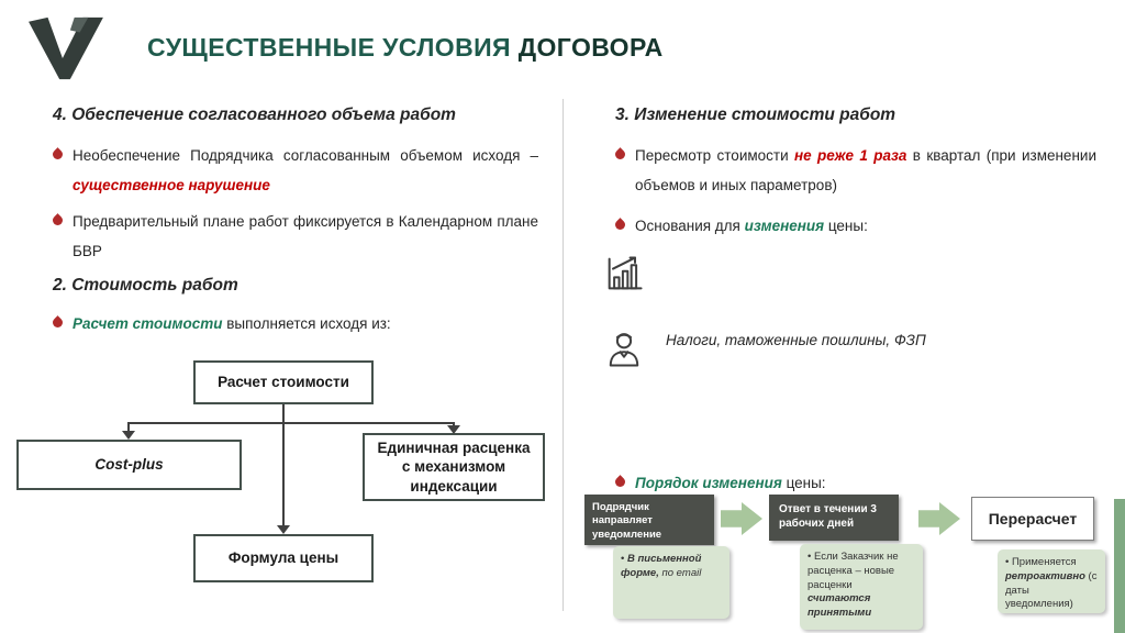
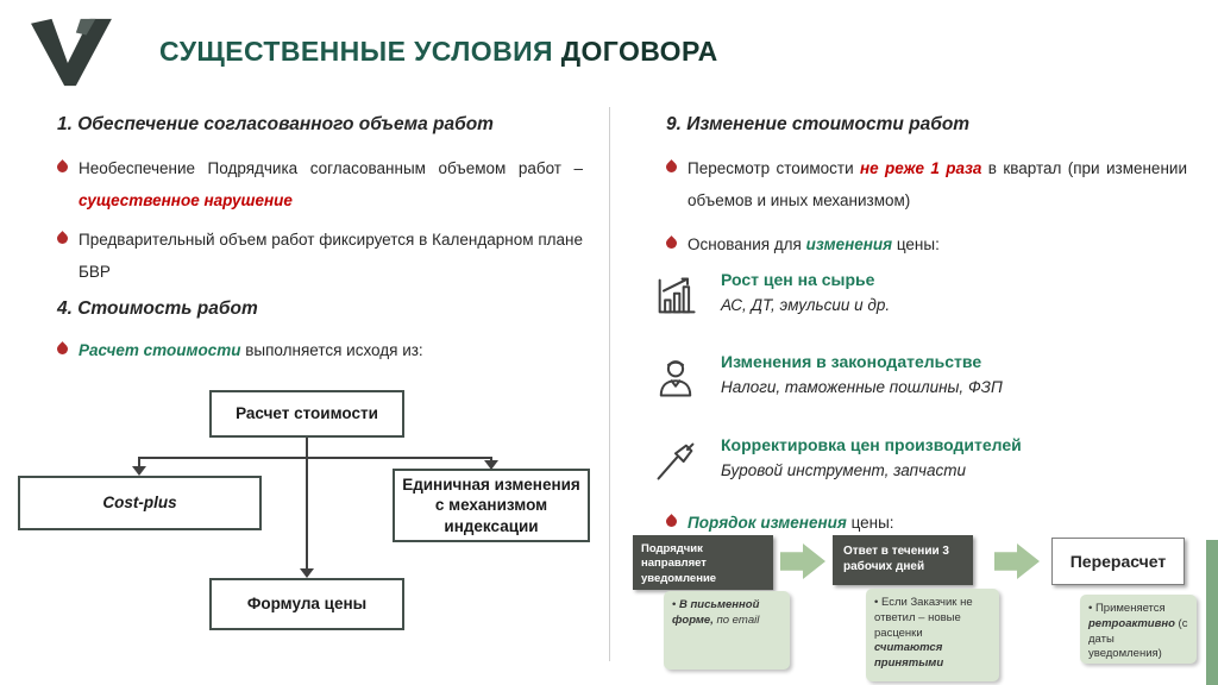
  СУЩЕСТВЕННЫЕ УСЛОВИЯ ДОГОВОРА
- 4. Обеспечение согласованного объема работ
+ 1. Обеспечение согласованного объема работ
- Необеспечение Подрядчика согласованным объемом исходя – существенное нарушение
+ Необеспечение Подрядчика согласованным объемом работ – существенное нарушение
- Предварительный плане работ фиксируется в Календарном плане БВР
+ Предварительный объем работ фиксируется в Календарном плане БВР
- 2. Стоимость работ
+ 4. Стоимость работ
  Расчет стоимости выполняется исходя из:
  Расчет стоимости
  Cost-plus
- Единичная расценка с механизмом индексации
+ Единичная изменения с механизмом индексации
  Формула цены
- 3. Изменение стоимости работ
+ 9. Изменение стоимости работ
- Пересмотр стоимости не реже 1 раза в квартал (при изменении объемов и иных параметров)
+ Пересмотр стоимости не реже 1 раза в квартал (при изменении объемов и иных механизмом)
  Основания для изменения цены:
+ Рост цен на сырье
+ АС, ДТ, эмульсии и др.
+ Изменения в законодательстве
  Налоги, таможенные пошлины, ФЗП
+ Корректировка цен производителей
+ Буровой инструмент, запчасти
  Порядок изменения цены:
  Подрядчик направляет уведомление
  Ответ в течении 3 рабочих дней
  Перерасчет
  • В письменной форме, по email
- • Если Заказчик не расценка – новые расценки считаются принятыми
+ • Если Заказчик не ответил – новые расценки считаются принятыми
  • Применяется ретроактивно (с даты уведомления)
